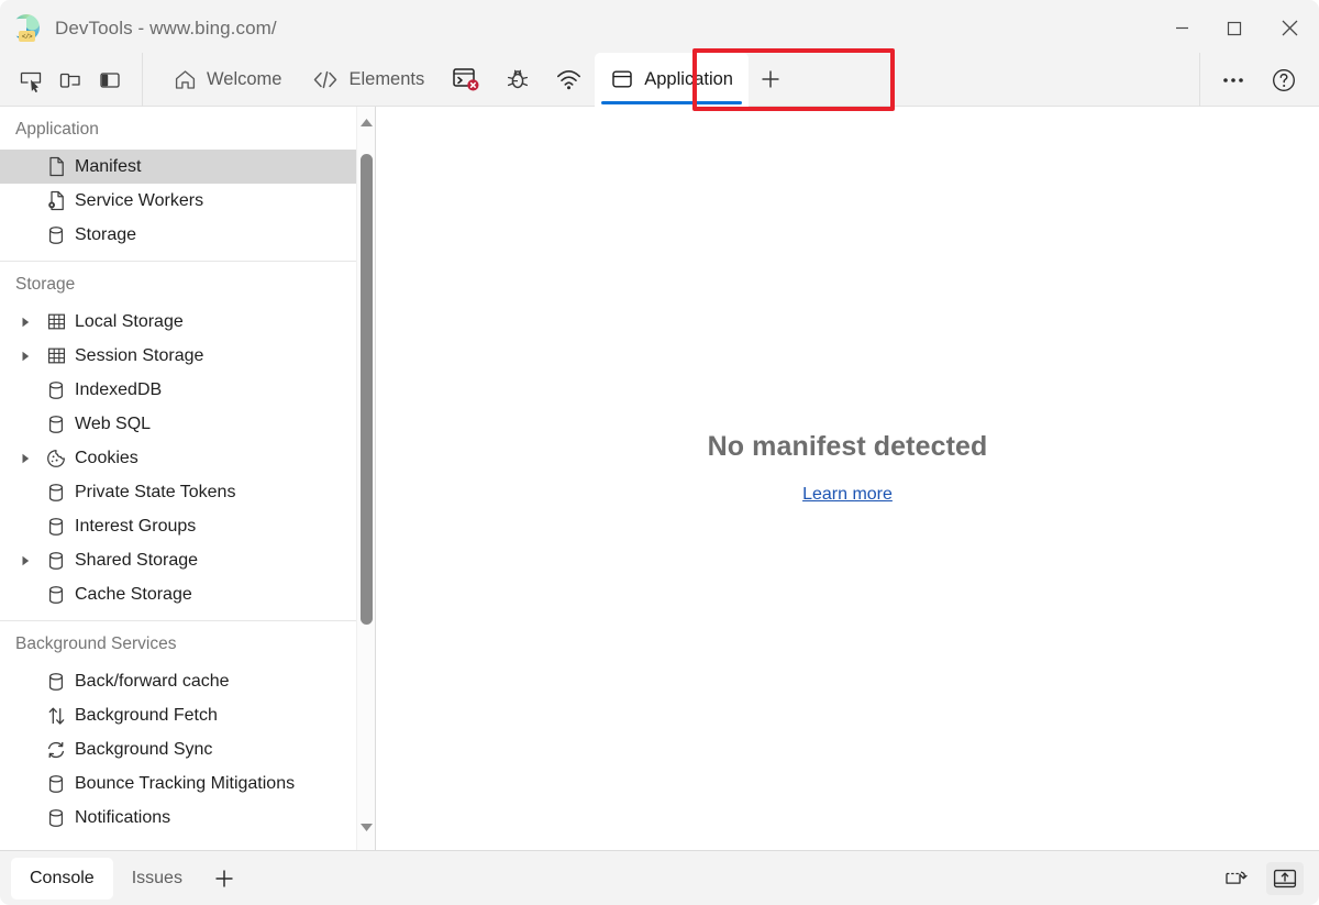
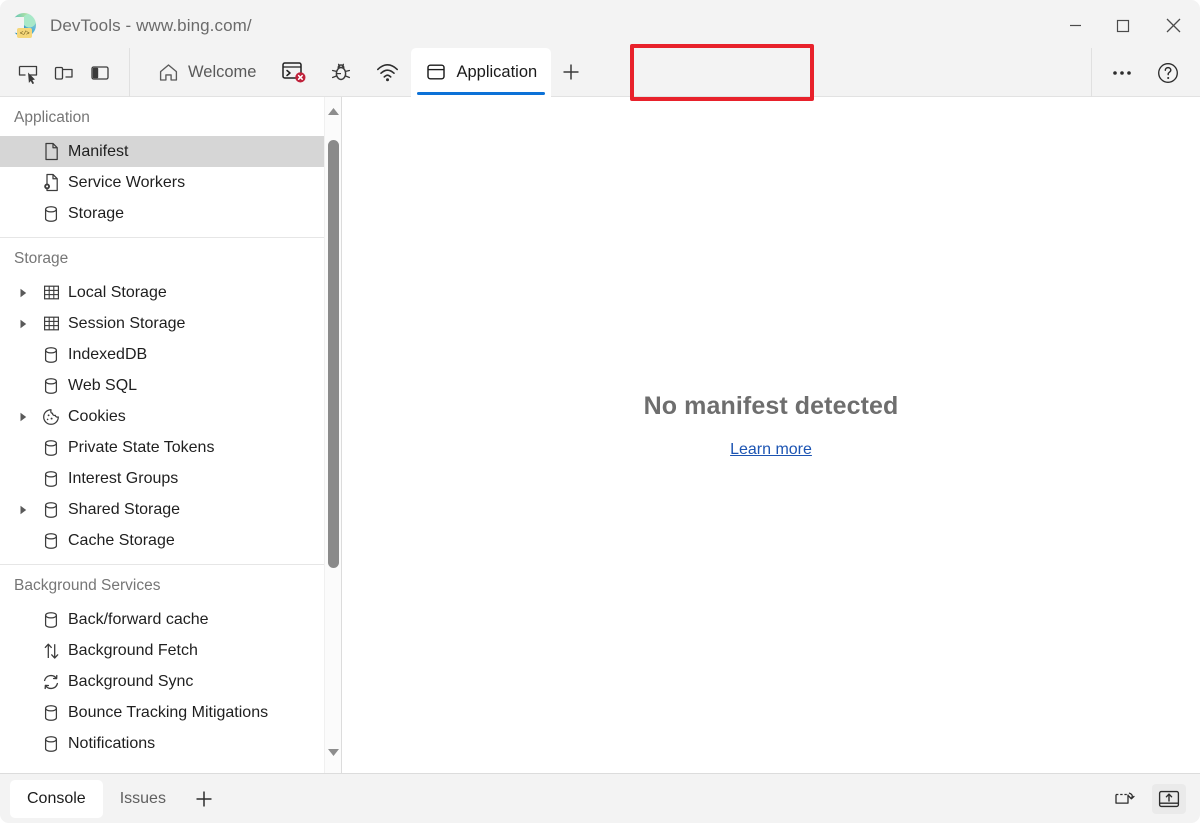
  DevTools - www.bing.com/
  Welcome
- Elements
  Application
  Application
  Manifest
  Service Workers
  Storage
  Storage
  Local Storage
  Session Storage
  IndexedDB
  Web SQL
  Cookies
  Private State Tokens
  Interest Groups
  Shared Storage
  Cache Storage
  Background Services
  Back/forward cache
  Background Fetch
  Background Sync
  Bounce Tracking Mitigations
  Notifications
  No manifest detected
  Learn more
  Console
  Issues
